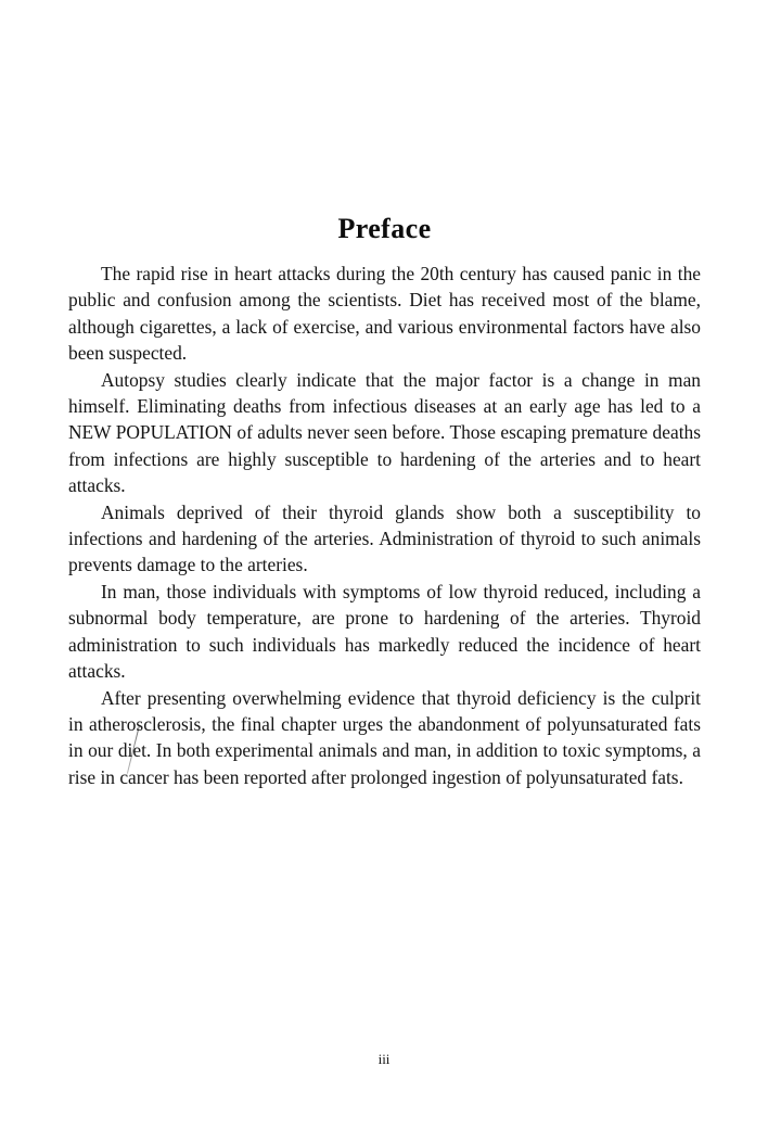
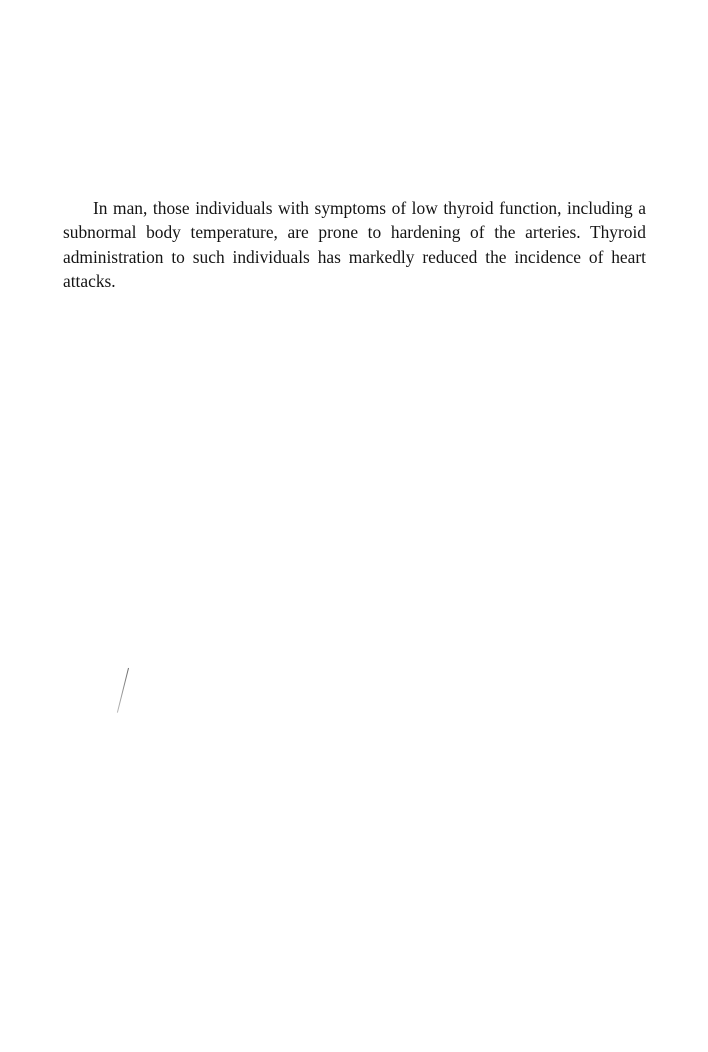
- Preface
- The rapid rise in heart attacks during the 20th century has caused panic in the public and confusion among the scientists. Diet has received most of the blame, although cigarettes, a lack of exercise, and various environmental factors have also been suspected.
- Autopsy studies clearly indicate that the major factor is a change in man himself. Eliminating deaths from infectious diseases at an early age has led to a NEW POPULATION of adults never seen before. Those escaping premature deaths from infections are highly susceptible to hardening of the arteries and to heart attacks.
- Animals deprived of their thyroid glands show both a susceptibility to infections and hardening of the arteries. Administration of thyroid to such animals prevents damage to the arteries.
- In man, those individuals with symptoms of low thyroid reduced, including a subnormal body temperature, are prone to hardening of the arteries. Thyroid administration to such individuals has markedly reduced the incidence of heart attacks.
+ In man, those individuals with symptoms of low thyroid function, including a subnormal body temperature, are prone to hardening of the arteries. Thyroid administration to such individuals has markedly reduced the incidence of heart attacks.
- After presenting overwhelming evidence that thyroid deficiency is the culprit in atherosclerosis, the final chapter urges the abandonment of polyunsaturated fats in our diet. In both experimental animals and man, in addition to toxic symptoms, a rise in cancer has been reported after prolonged ingestion of polyunsaturated fats.
- iii
